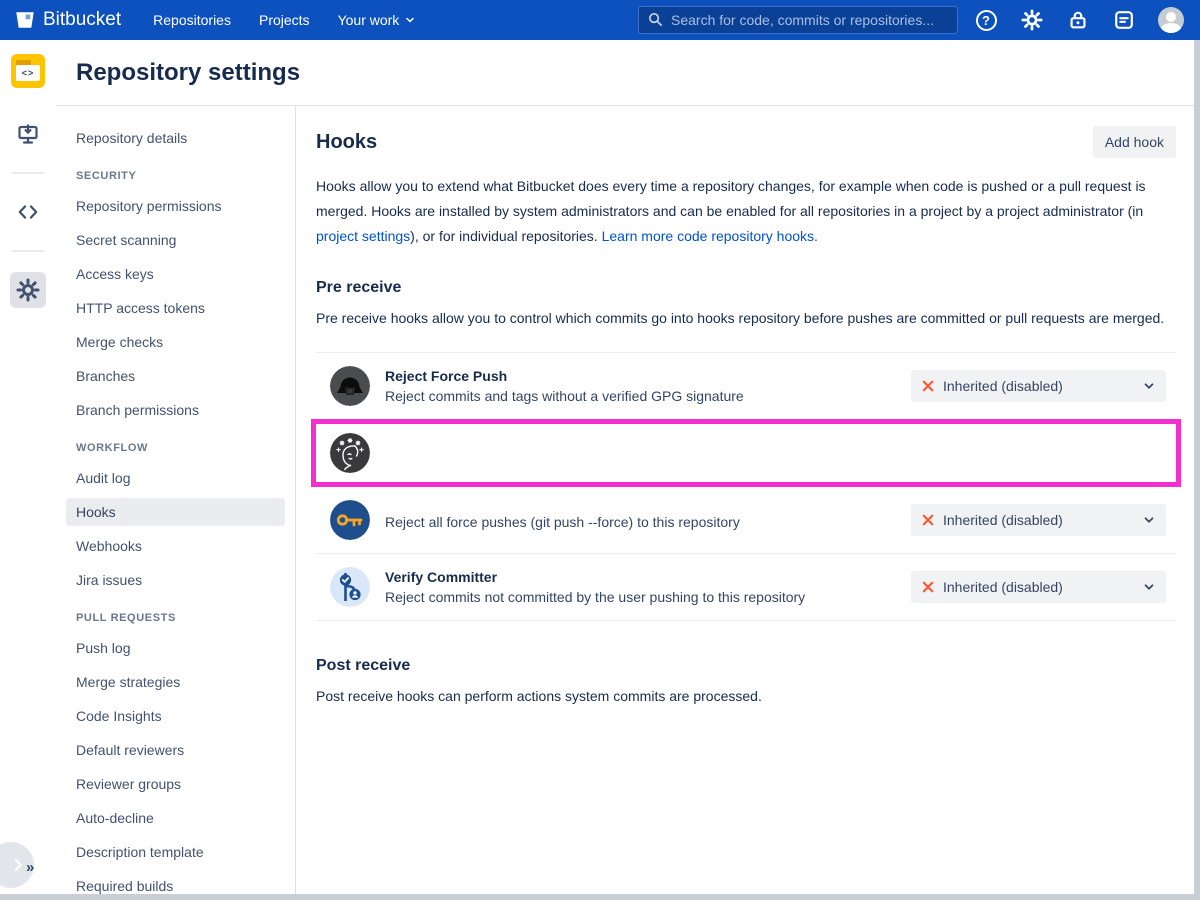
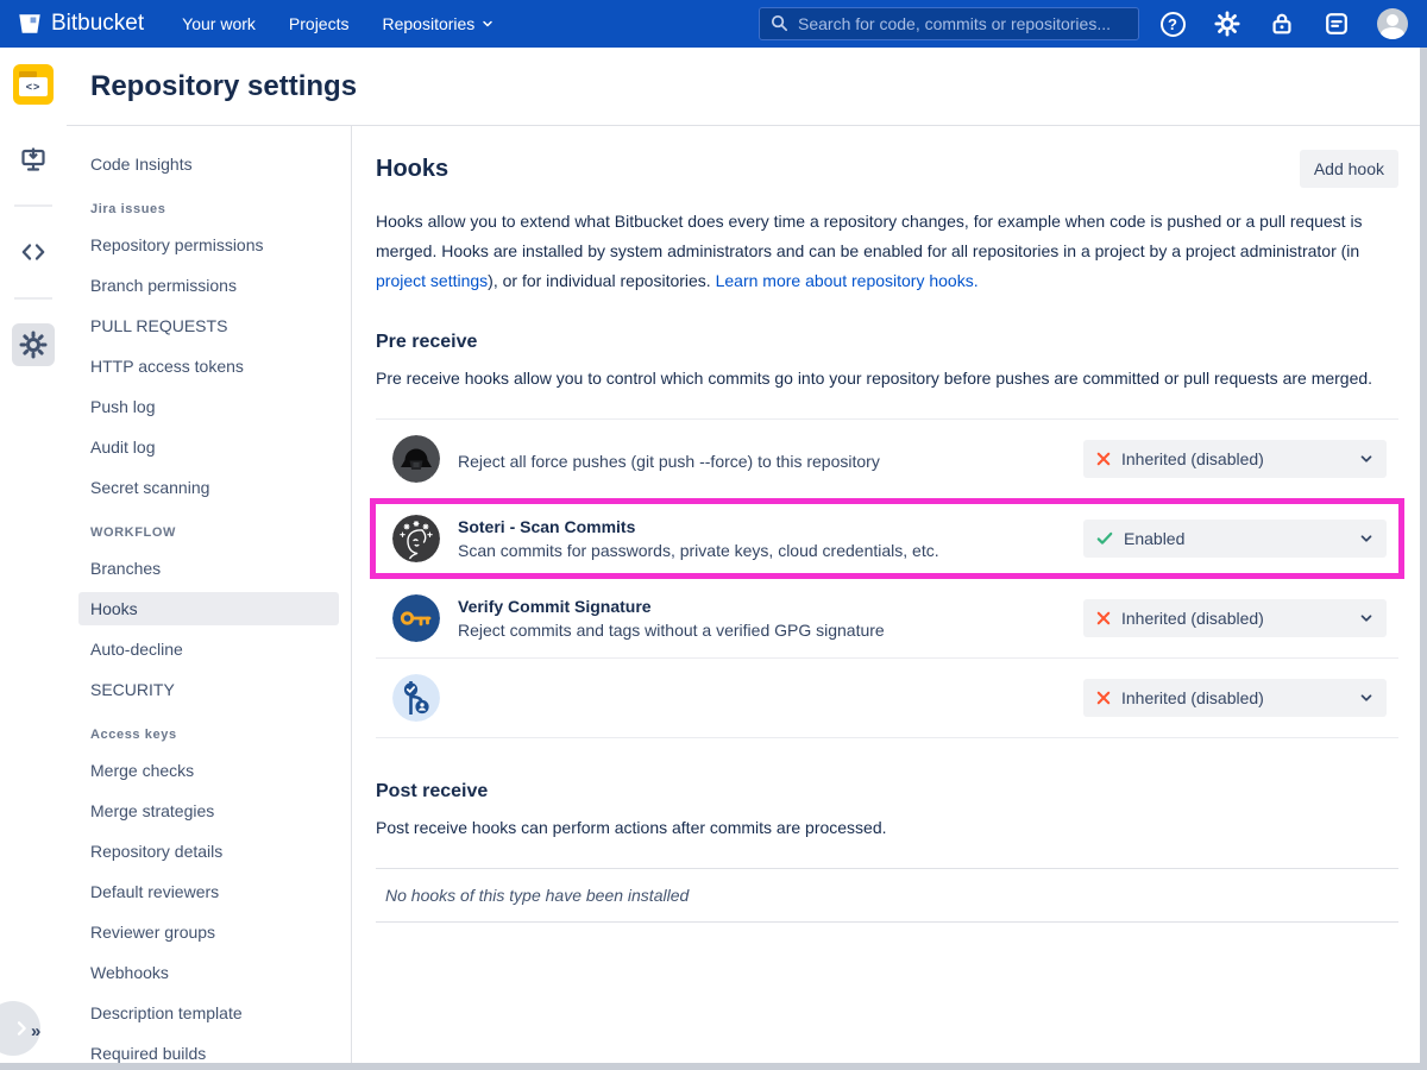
  Bitbucket
- Repositories
+ Your work
  Projects
- Your work
+ Repositories
  Search for code, commits or repositories...
  ?
  <>
  »
  Repository settings
- Repository details
+ Code Insights
- SECURITY
+ Jira issues
  Repository permissions
- Secret scanning
+ Branch permissions
- Access keys
+ PULL REQUESTS
  HTTP access tokens
- Merge checks
+ Push log
- Branches
+ Audit log
- Branch permissions
+ Secret scanning
  WORKFLOW
- Audit log
+ Branches
  Hooks
- Webhooks
+ Auto-decline
- Jira issues
+ SECURITY
- PULL REQUESTS
+ Access keys
- Push log
+ Merge checks
  Merge strategies
- Code Insights
+ Repository details
  Default reviewers
  Reviewer groups
- Auto-decline
+ Webhooks
  Description template
  Required builds
  Hooks
  Add hook
- Hooks allow you to extend what Bitbucket does every time a repository changes, for example when code is pushed or a pull request is merged. Hooks are installed by system administrators and can be enabled for all repositories in a project by a project administrator (in project settings), or for individual repositories. Learn more code repository hooks.
+ Hooks allow you to extend what Bitbucket does every time a repository changes, for example when code is pushed or a pull request is merged. Hooks are installed by system administrators and can be enabled for all repositories in a project by a project administrator (in project settings), or for individual repositories. Learn more about repository hooks.
  Pre receive
- Pre receive hooks allow you to control which commits go into hooks repository before pushes are committed or pull requests are merged.
+ Pre receive hooks allow you to control which commits go into your repository before pushes are committed or pull requests are merged.
- Reject Force Push
- Reject commits and tags without a verified GPG signature
+ Reject all force pushes (git push --force) to this repository
  Inherited (disabled)
+ Soteri - Scan Commits
+ Scan commits for passwords, private keys, cloud credentials, etc.
+ Enabled
+ Verify Commit Signature
- Reject all force pushes (git push --force) to this repository
+ Reject commits and tags without a verified GPG signature
  Inherited (disabled)
- Verify Committer
- Reject commits not committed by the user pushing to this repository
  Inherited (disabled)
  Post receive
- Post receive hooks can perform actions system commits are processed.
+ Post receive hooks can perform actions after commits are processed.
+ No hooks of this type have been installed
